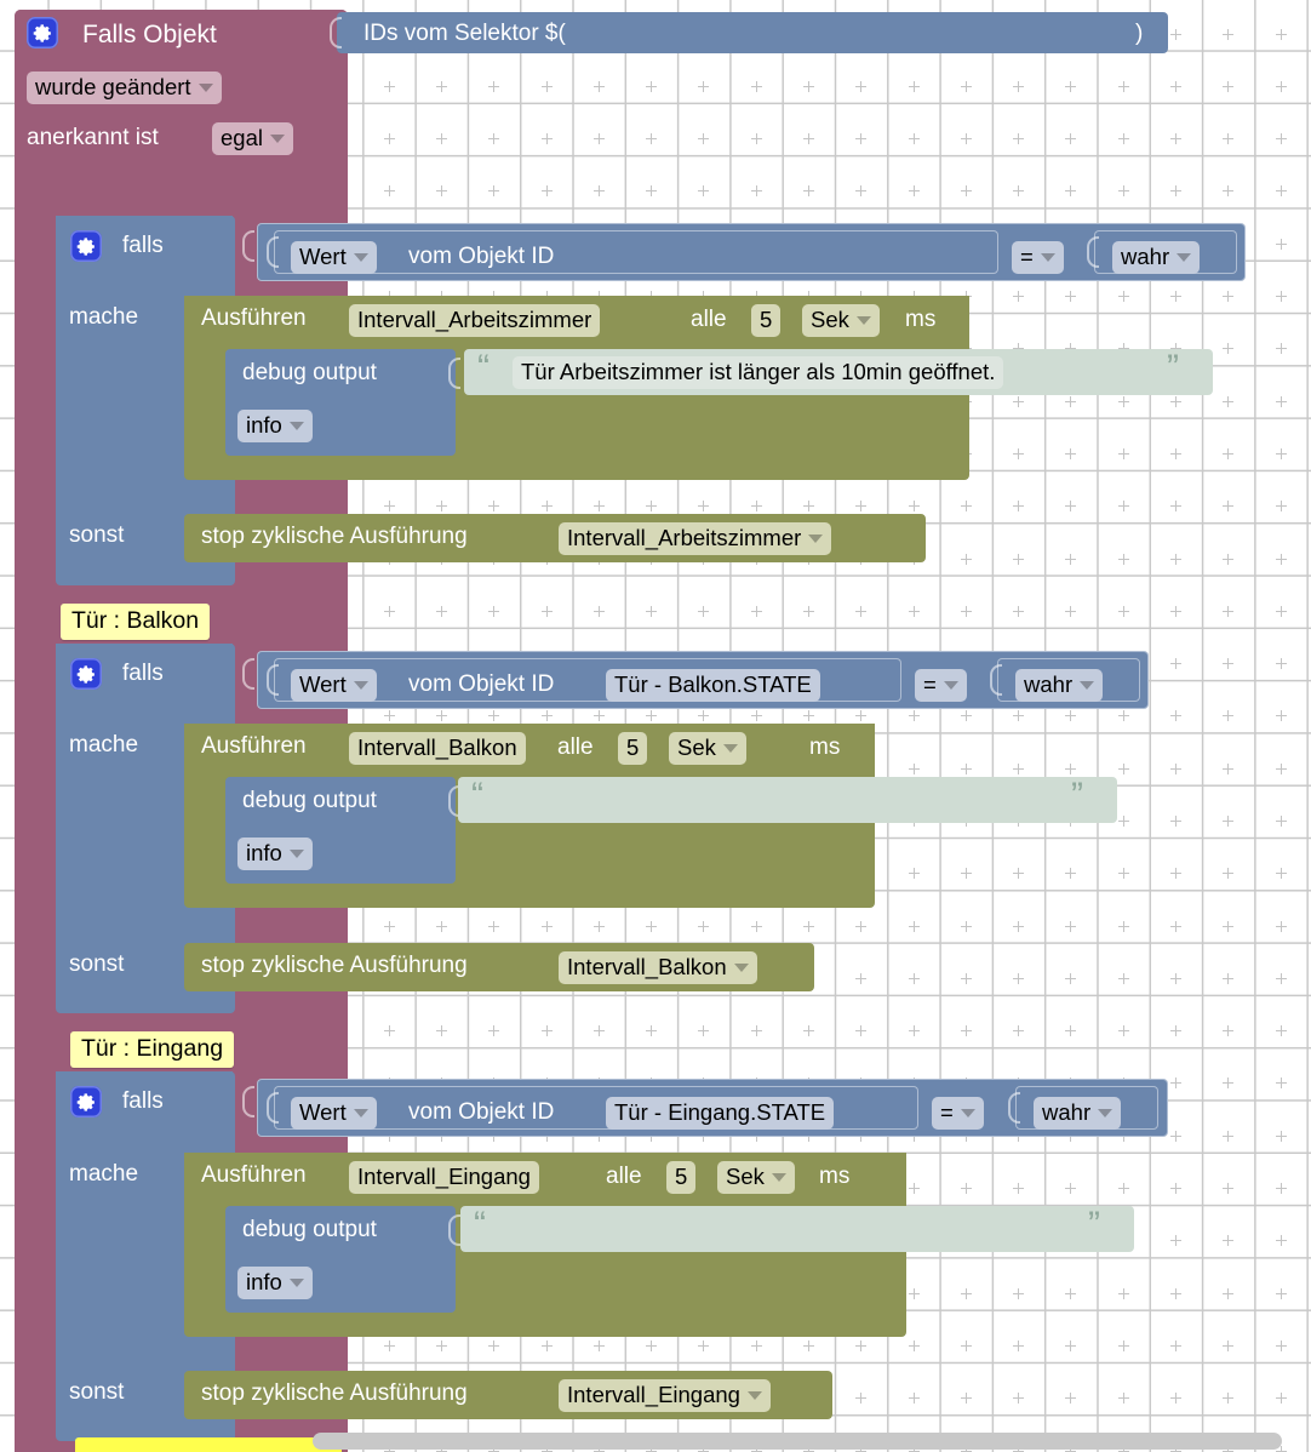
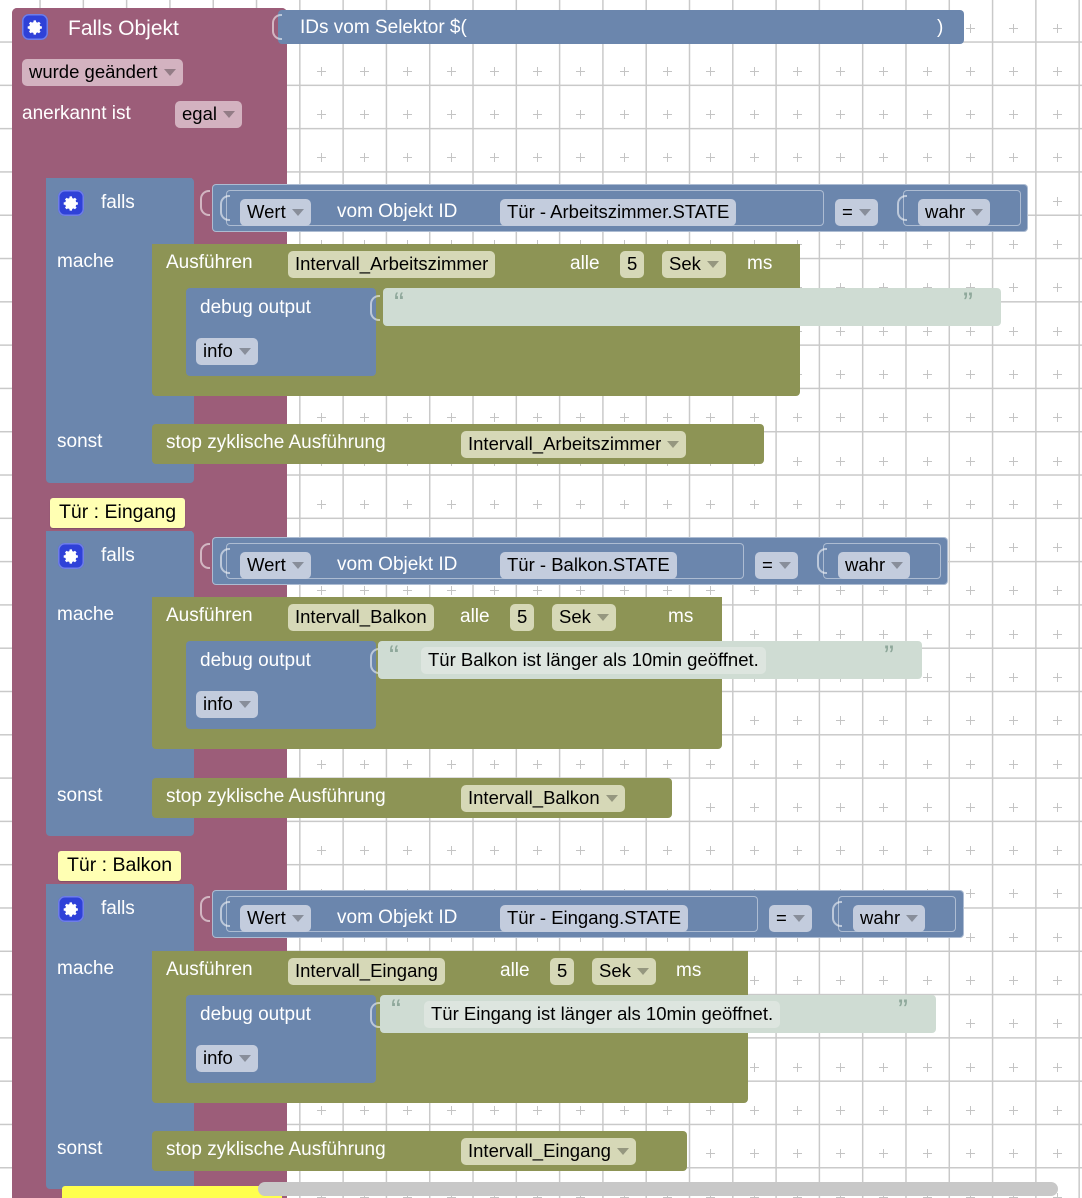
  Falls Objekt
  wurde geändert
  anerkannt ist
  egal
  IDs vom Selektor $(
  )
  falls
  Wert
  vom Objekt ID
+ Tür - Arbeitszimmer.STATE
  =
  wahr
  mache
  Ausführen
  Intervall_Arbeitszimmer
  alle
  5
  Sek
  ms
  debug output
  info
  “
- Tür Arbeitszimmer ist länger als 10min geöffnet.
  ”
  sonst
  stop zyklische Ausführung
  Intervall_Arbeitszimmer
- Tür : Balkon
+ Tür : Eingang
  falls
  Wert
  vom Objekt ID
  Tür - Balkon.STATE
  =
  wahr
  mache
  Ausführen
  Intervall_Balkon
  alle
  5
  Sek
  ms
  debug output
  info
  “
+ Tür Balkon ist länger als 10min geöffnet.
  ”
  sonst
  stop zyklische Ausführung
  Intervall_Balkon
- Tür : Eingang
+ Tür : Balkon
  falls
  Wert
  vom Objekt ID
  Tür - Eingang.STATE
  =
  wahr
  mache
  Ausführen
  Intervall_Eingang
  alle
  5
  Sek
  ms
  debug output
  info
  “
+ Tür Eingang ist länger als 10min geöffnet.
  ”
  sonst
  stop zyklische Ausführung
  Intervall_Eingang
